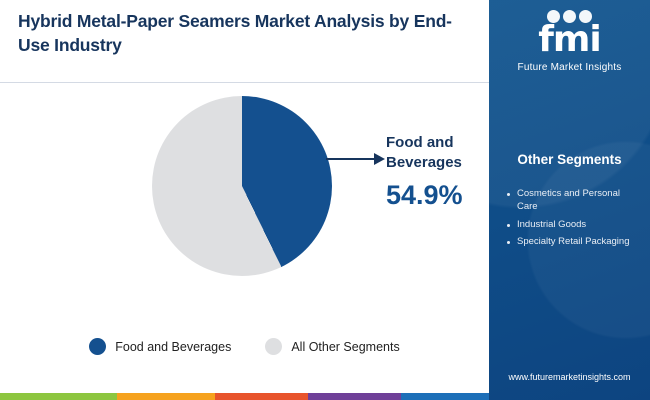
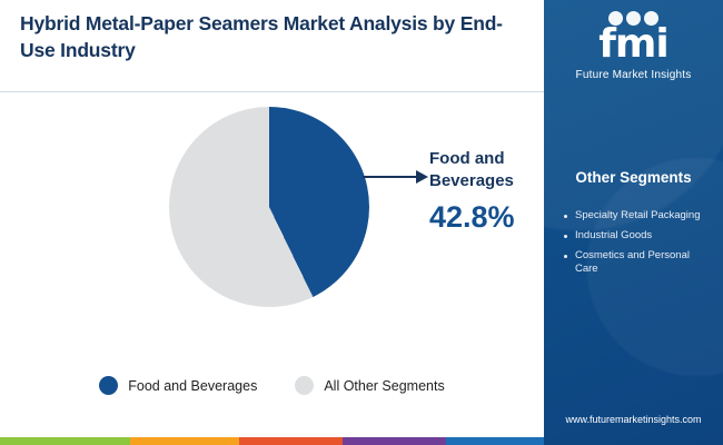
  Hybrid Metal-Paper Seamers Market Analysis by End-Use Industry
  Food and Beverages
- 54.9%
+ 42.8%
  Food and Beverages
  All Other Segments
  fmi
  Future Market Insights
  Other Segments
- Cosmetics and Personal Care
+ Specialty Retail Packaging
  Industrial Goods
- Specialty Retail Packaging
+ Cosmetics and Personal Care
  www.futuremarketinsights.com
